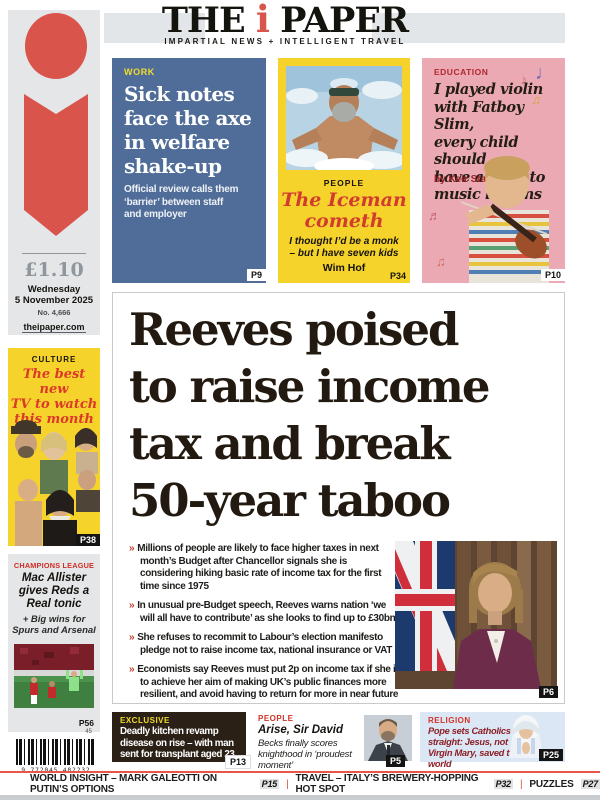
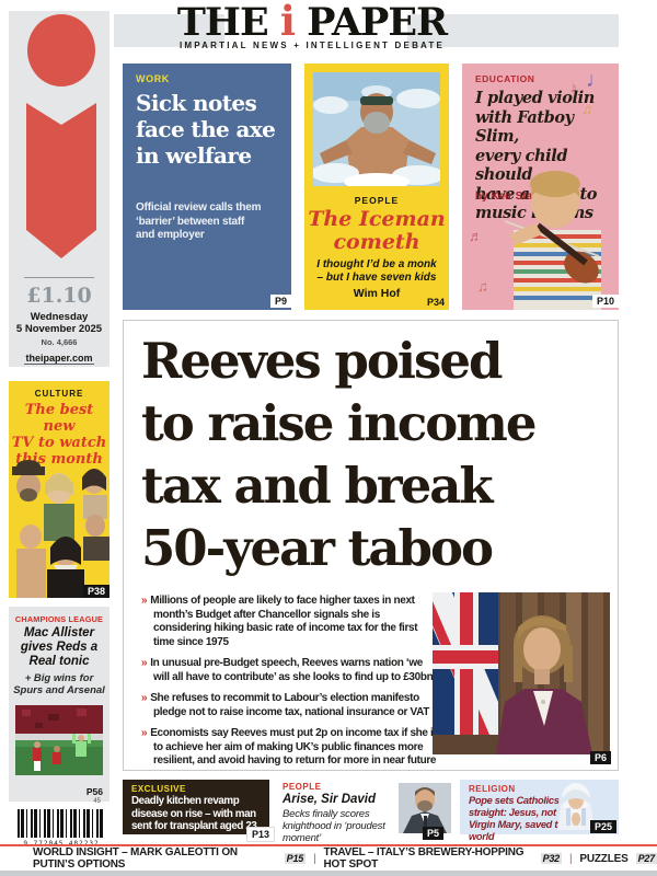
  THE i PAPER
- IMPARTIAL NEWS + INTELLIGENT TRAVEL
+ IMPARTIAL NEWS + INTELLIGENT DEBATE
  £1.10
  Wednesday
  5 November 2025
  No. 4,666
  theipaper.com
  CULTURE
  The best new
  TV to watch
  this month
  P38
  CHAMPIONS LEAGUE
  Mac Allister
  gives Reds a
  Real tonic
  + Big wins for Spurs and Arsenal
  P56
  WORK
  Sick notes
  face the axe
  in welfare
- shake-up
  Official review calls them ‘barrier’ between staff and employer
  P9
  PEOPLE
  The Iceman
  cometh
  I thought I’d be a monk – but I have seven kids
  Wim Hof
  P34
  ♩
  ♪
  ♫
  ♬
  ♫
  EDUCATION
  I played violin
  with Fatboy Slim,
  every child should
  P10
  Reeves poised
  to raise income
  tax and break
  50-year taboo
  » Millions of people are likely to face higher taxes in next month’s Budget after Chancellor signals she is considering hiking basic rate of income tax for the first time since 1975
  » In unusual pre-Budget speech, Reeves warns nation ‘we will all have to contribute’ as she looks to find up to £30bn
  » She refuses to recommit to Labour’s election manifesto pledge not to raise income tax, national insurance or VAT
  » Economists say Reeves must put 2p on income tax if she i to achieve her aim of making UK’s public finances more resilient, and avoid having to return for more in near future
  P6
  EXCLUSIVE
  Deadly kitchen revamp disease on rise – with man sent for transplant aged
  P13
  PEOPLE
  Arise, Sir David
  Becks finally scores knighthood in ‘proudest moment’
  P5
  RELIGION
  Pope sets Catholics straight: Jesus, not Virgin Mary, saved t world
  P25
  WORLD INSIGHT – MARK GALEOTTI ON PUTIN’S OPTIONS
  P15
  |
  TRAVEL – ITALY’S BREWERY-HOPPING HOT SPOT
  P32
  |
  PUZZLES
  P27
